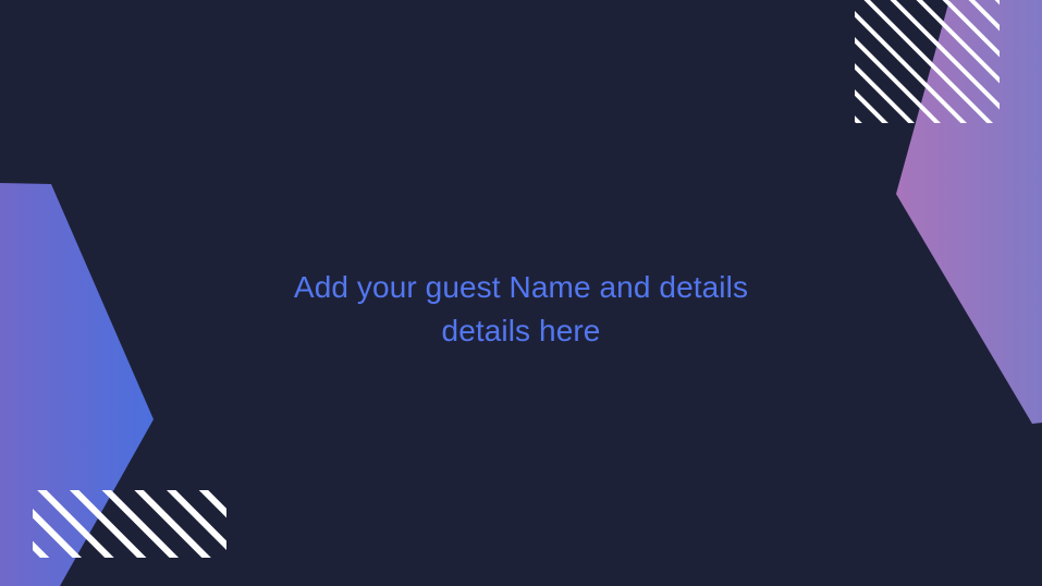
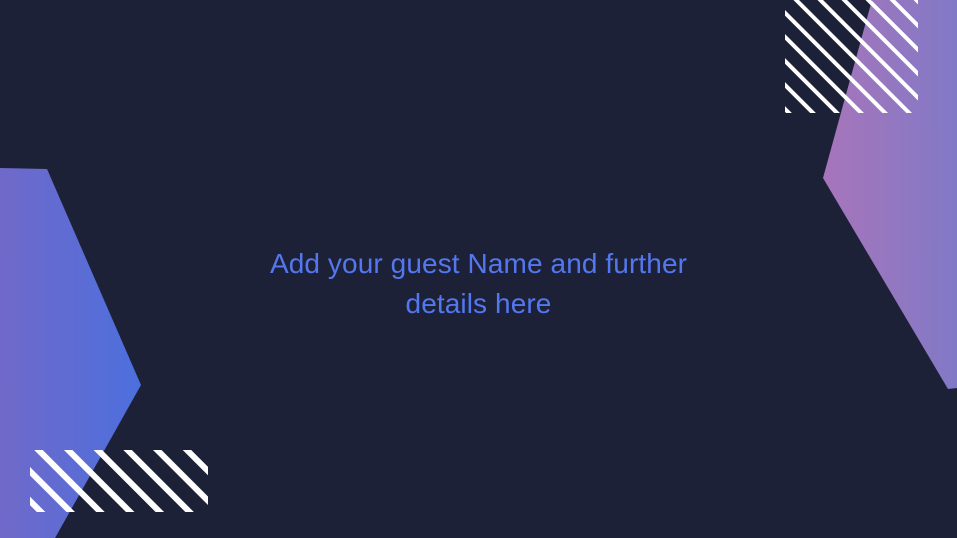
- Add your guest Name and details details here
+ Add your guest Name and further details here
